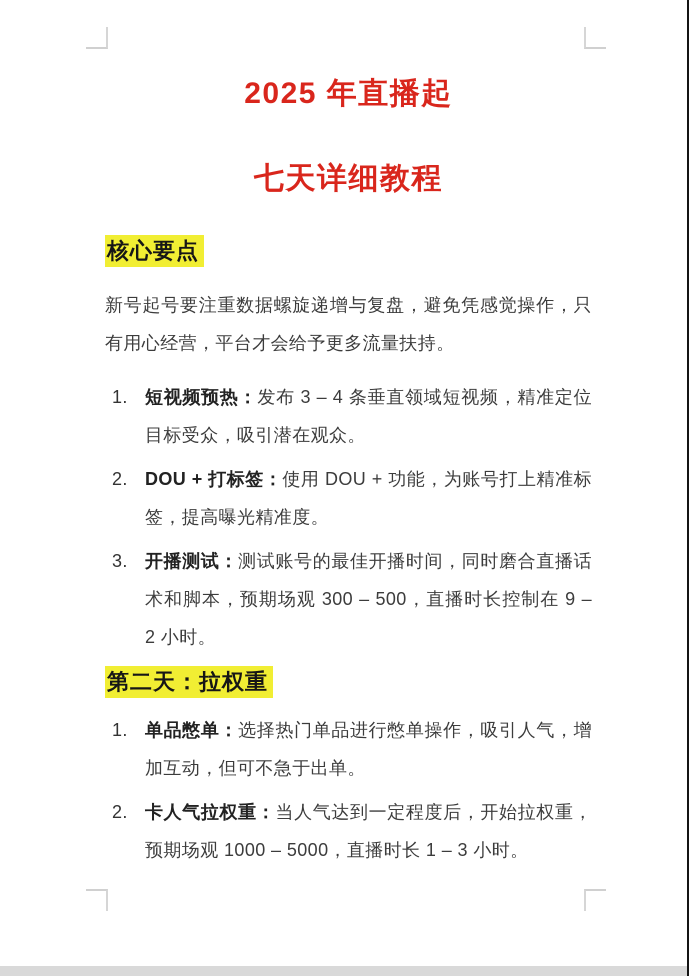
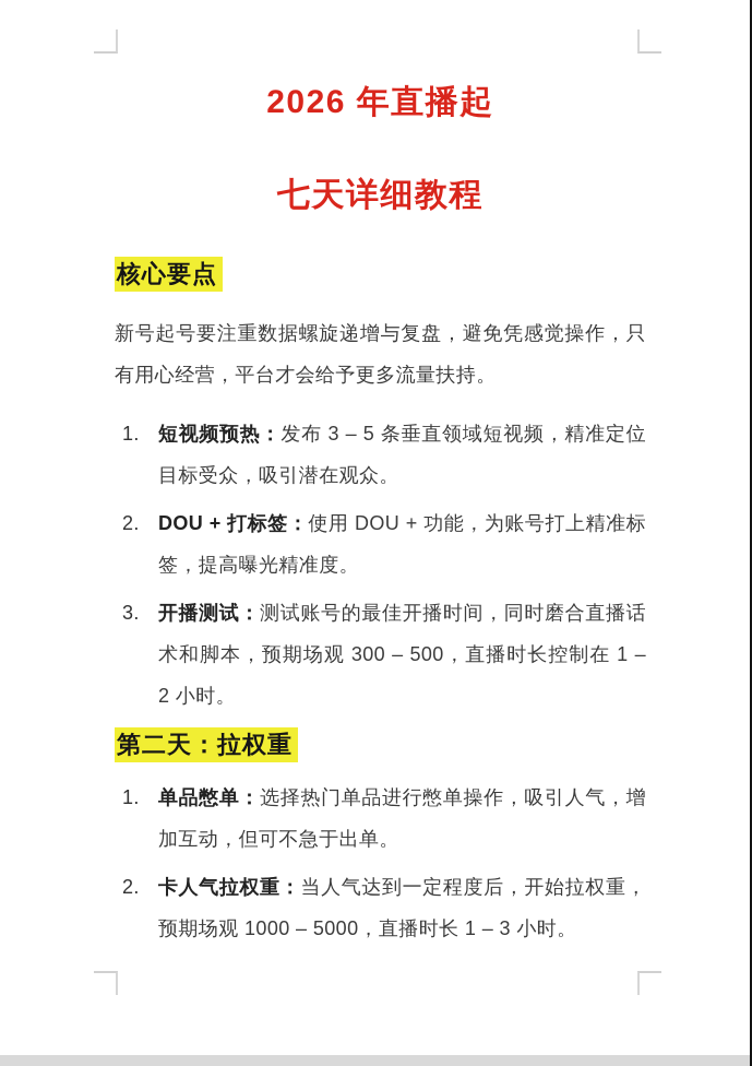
- 2025 年直播起
+ 2026 年直播起
  七天详细教程
  核心要点
  新号起号要注重数据螺旋递增与复盘，避免凭感觉操作，只有用心经营，平台才会给予更多流量扶持。
  1.
- 短视频预热：发布 3 – 4 条垂直领域短视频，精准定位目标受众，吸引潜在观众。
+ 短视频预热：发布 3 – 5 条垂直领域短视频，精准定位目标受众，吸引潜在观众。
  2.
  DOU + 打标签：使用 DOU + 功能，为账号打上精准标签，提高曝光精准度。
  3.
- 开播测试：测试账号的最佳开播时间，同时磨合直播话术和脚本，预期场观 300 – 500，直播时长控制在 9 – 2 小时。
+ 开播测试：测试账号的最佳开播时间，同时磨合直播话术和脚本，预期场观 300 – 500，直播时长控制在 1 – 2 小时。
  第二天：拉权重
  1.
  单品憋单：选择热门单品进行憋单操作，吸引人气，增加互动，但可不急于出单。
  2.
  卡人气拉权重：当人气达到一定程度后，开始拉权重，预期场观 1000 – 5000，直播时长 1 – 3 小时。
